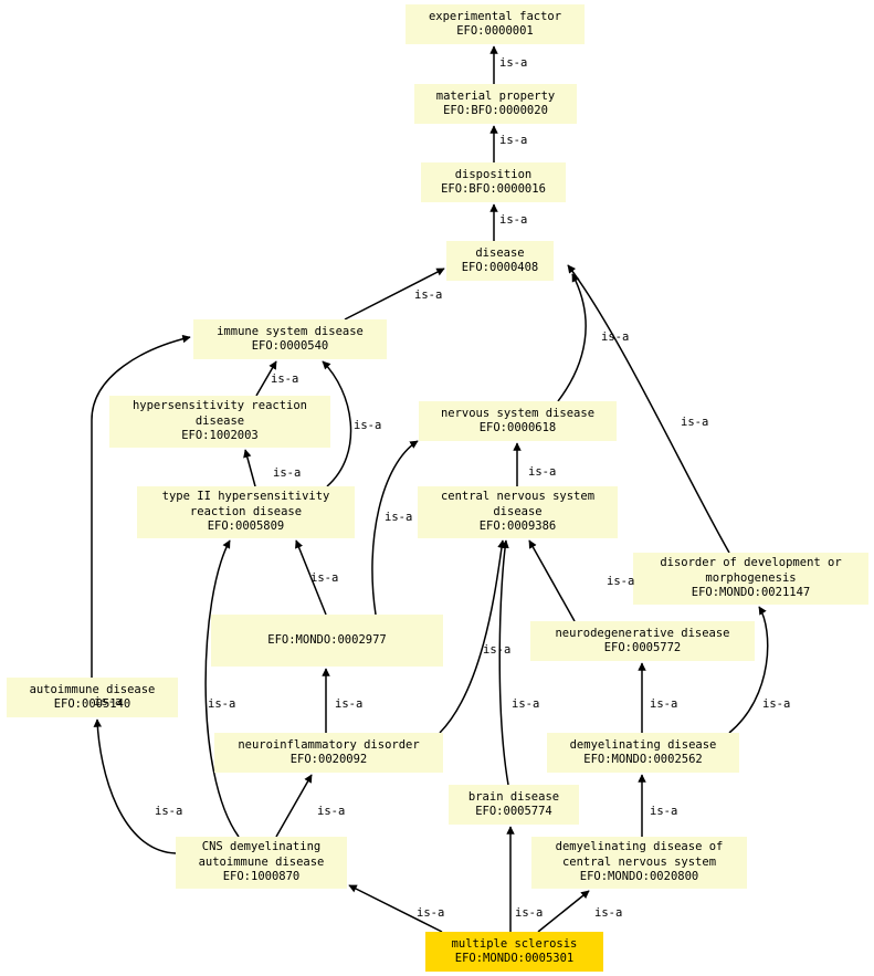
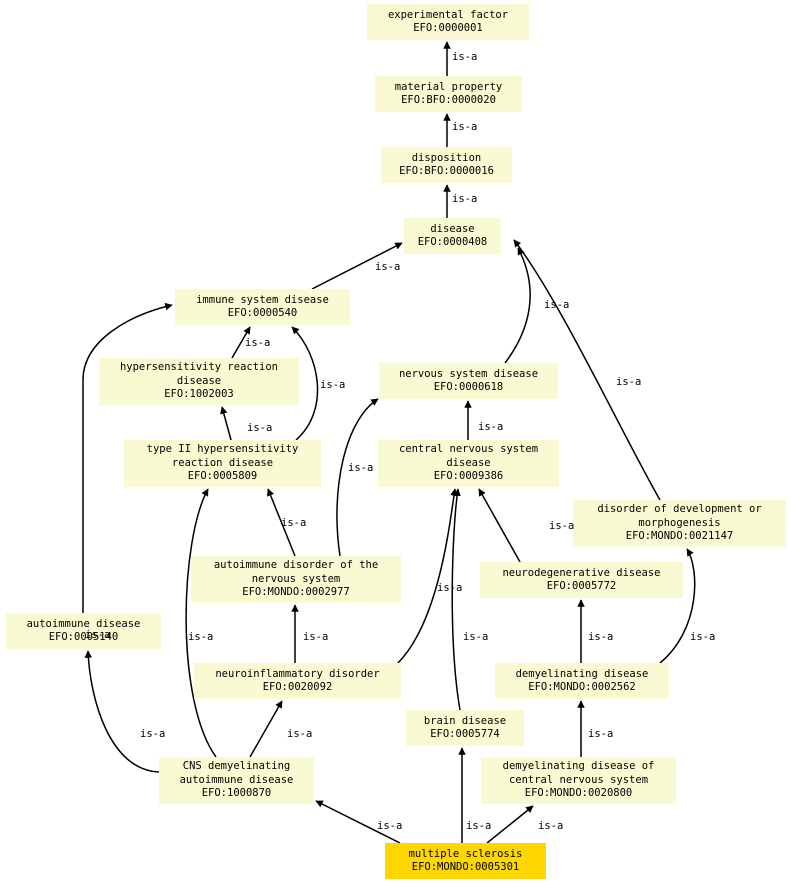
  experimental factor
  EFO:0000001
  material property
  EFO:BFO:0000020
  disposition
  EFO:BFO:0000016
  disease
  EFO:0000408
  immune system disease
  EFO:0000540
  hypersensitivity reaction
  disease
  EFO:1002003
  nervous system disease
  EFO:0000618
  type II hypersensitivity
  reaction disease
  EFO:0005809
  central nervous system
  disease
  EFO:0009386
  disorder of development or
  morphogenesis
  EFO:MONDO:0021147
+ autoimmune disorder of the
+ nervous system
  EFO:MONDO:0002977
  neurodegenerative disease
  EFO:0005772
  autoimmune disease
  EFO:0005140
  neuroinflammatory disorder
  EFO:0020092
  demyelinating disease
  EFO:MONDO:0002562
  brain disease
  EFO:0005774
  CNS demyelinating
  autoimmune disease
  EFO:1000870
  demyelinating disease of
  central nervous system
  EFO:MONDO:0020800
  multiple sclerosis
  EFO:MONDO:0005301
  is-a
  is-a
  is-a
  is-a
  is-a
  is-a
  is-a
  is-a
  is-a
  is-a
  is-a
  is-a
  is-a
  is-a
  is-a
  is-a
  is-a
  is-a
  is-a
  is-a
  is-a
  is-a
  is-a
  is-a
  is-a
  is-a
